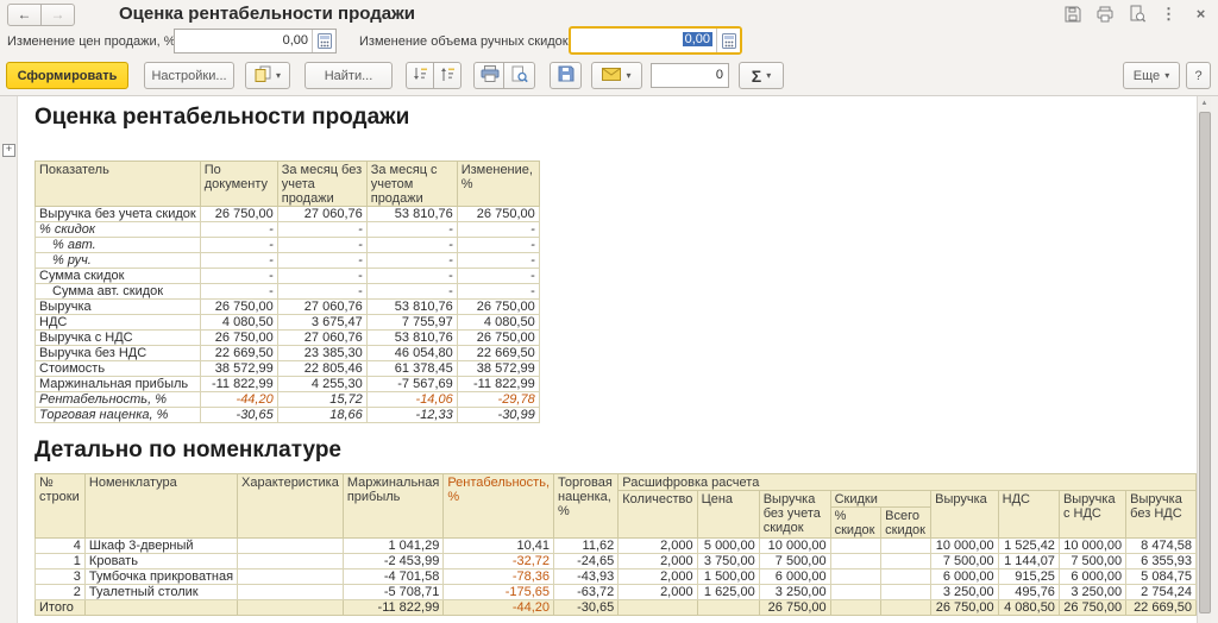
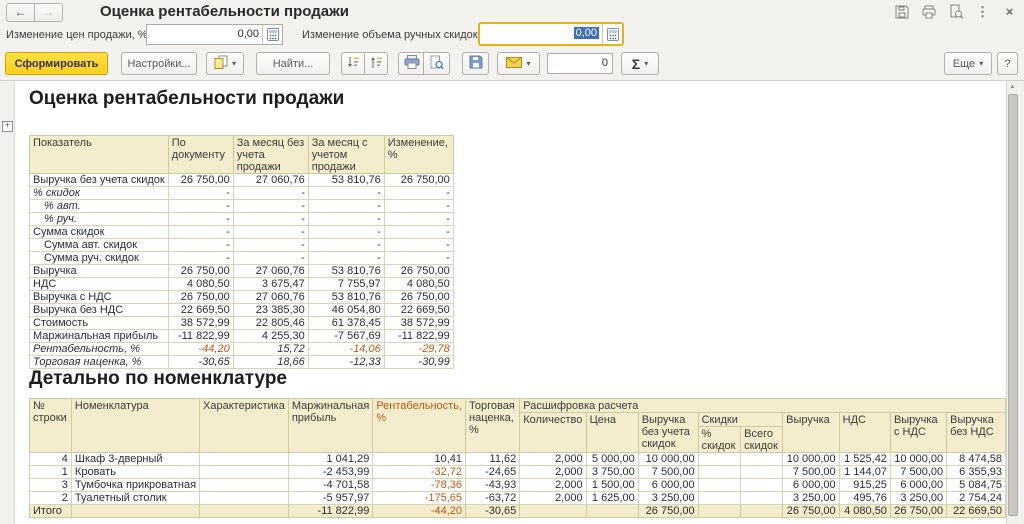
  ←
  →
  Оценка рентабельности продажи
  ⋮
  ×
  Изменение цен продажи, %
  0,00
  Изменение объема ручных скидок
  0,00
  Сформировать
  Настройки...
  ▾
  Найти...
  ▾
  0
  Σ
  ▾
  Еще
  ▾
  ?
  +
  Оценка рентабельности продажи
  Показатель	По документу	За месяц без учета продажи	За месяц с учетом продажи	Изменение, %
  Выручка без учета скидок	26 750,00	27 060,76	53 810,76	26 750,00
  % скидок	-	-	-	-
  % авт.	-	-	-	-
  % руч.	-	-	-	-
  Сумма скидок	-	-	-	-
  Сумма авт. скидок	-	-	-	-
+ Сумма руч. скидок	-	-	-	-
  Выручка	26 750,00	27 060,76	53 810,76	26 750,00
  НДС	4 080,50	3 675,47	7 755,97	4 080,50
  Выручка с НДС	26 750,00	27 060,76	53 810,76	26 750,00
  Выручка без НДС	22 669,50	23 385,30	46 054,80	22 669,50
  Стоимость	38 572,99	22 805,46	61 378,45	38 572,99
  Маржинальная прибыль	-11 822,99	4 255,30	-7 567,69	-11 822,99
  Рентабельность, %	-44,20	15,72	-14,06	-29,78
  Торговая наценка, %	-30,65	18,66	-12,33	-30,99
  Детально по номенклатуре
  № строки	Номенклатура	Характеристика	Маржинальная прибыль	Рентабельность, %	Торговая наценка, %	Расшифровка расчета
  Количество	Цена	Выручка без учета скидок	Скидки	Выручка	НДС	Выручка с НДС	Выручка без НДС
  % скидок	Всего скидок
  4	Шкаф 3-дверный		1 041,29	10,41	11,62	2,000	5 000,00	10 000,00			10 000,00	1 525,42	10 000,00	8 474,58
  1	Кровать		-2 453,99	-32,72	-24,65	2,000	3 750,00	7 500,00			7 500,00	1 144,07	7 500,00	6 355,93
  3	Тумбочка прикроватная		-4 701,58	-78,36	-43,93	2,000	1 500,00	6 000,00			6 000,00	915,25	6 000,00	5 084,75
- 2	Туалетный столик		-5 708,71	-175,65	-63,72	2,000	1 625,00	3 250,00			3 250,00	495,76	3 250,00	2 754,24
+ 2	Туалетный столик		-5 957,97	-175,65	-63,72	2,000	1 625,00	3 250,00			3 250,00	495,76	3 250,00	2 754,24
  Итого			-11 822,99	-44,20	-30,65			26 750,00			26 750,00	4 080,50	26 750,00	22 669,50
